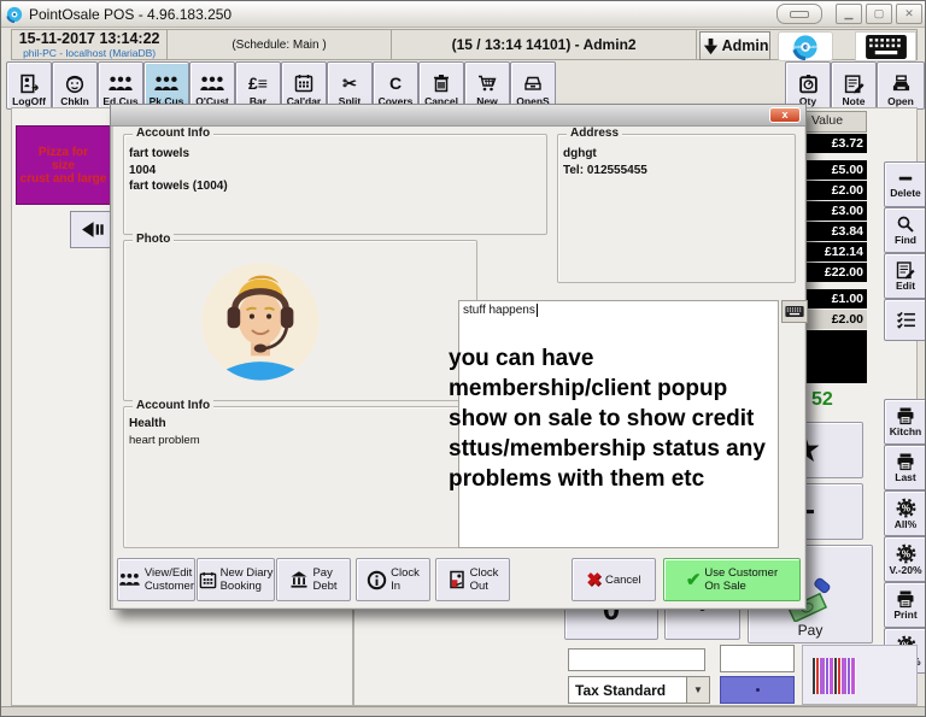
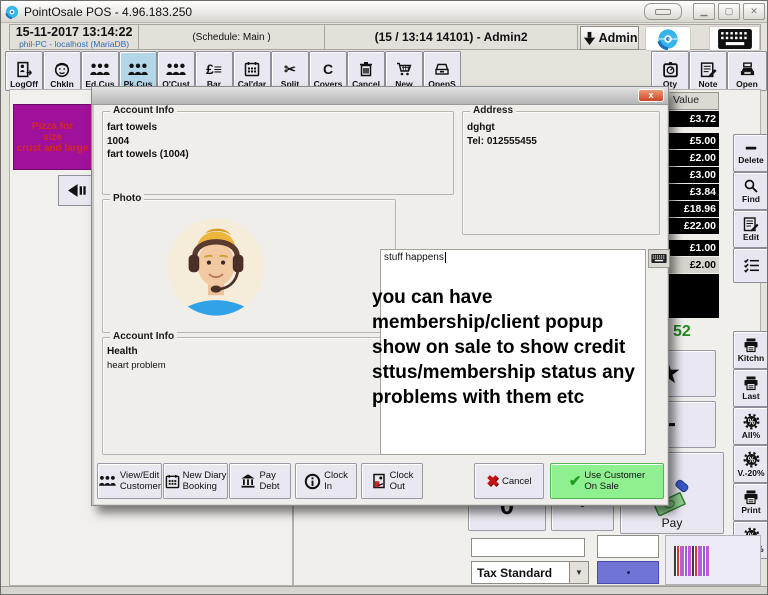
  PointOsale POS - 4.96.183.250
  ▁
  ▢
  ✕
  15-11-2017 13:14:22
  phil-PC - localhost (MariaDB)
  (Schedule: Main )
  (15 / 13:14 14101) - Admin2
  Admin
  LogOff
  ChkIn
  Ed.Cus
  Pk.Cus
  Q'Cust
  £≡
  Bar
  Cal'dar
  ✂
  Split
  C
  Covers
  Cancel
  New
  OpenS
  Qty
  Note
  Open
  Pizza for
  size
  crust and large
  Value
  £3.72
  £5.00
  £2.00
  £3.00
  £3.84
- £12.14
+ £18.96
  £22.00
  £1.00
  £2.00
  52
  Delete
  Find
  Edit
  Kitchn
  Last
  All%
  V.-20%
  Print
  Pay
  Tax Standard
  ▼
  x
  Account Info
  fart towels
  1004
  fart towels (1004)
  Address
  dghgt
  Tel: 012555455
  Photo
  Account Info
  Health
  heart problem
  stuff happens
  you can have
  membership/client popup
  show on sale to show credit
  sttus/membership status any
  problems with them etc
  View/Edit
  Customer
  New Diary
  Booking
  Pay
  Debt
  Clock
  In
  Clock
  Out
  ✖
  Cancel
  ✔
  Use Customer
  On Sale
